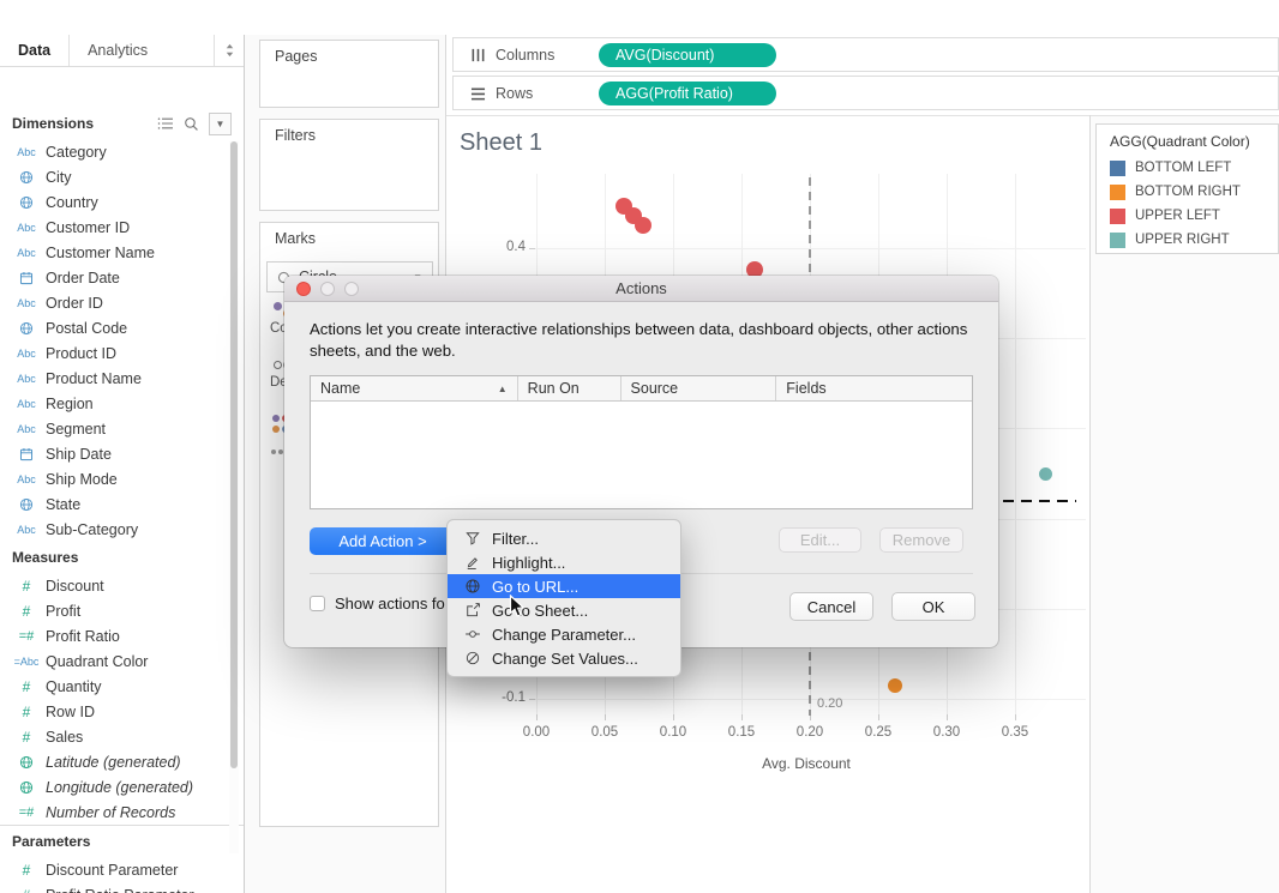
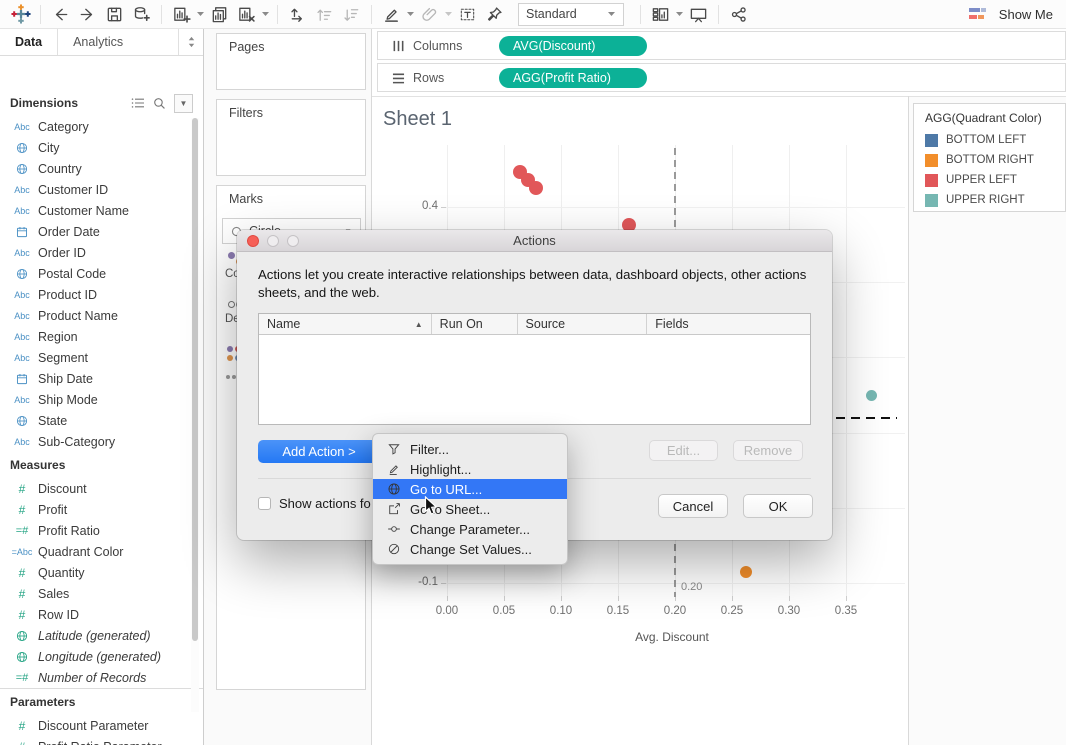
+ Standard
+ Show Me
  Data
  Analytics
  Dimensions
  ▼
  Abc
  Category
  City
  Country
  Abc
  Customer ID
  Abc
  Customer Name
  Order Date
  Abc
  Order ID
  Postal Code
  Abc
  Product ID
  Abc
  Product Name
  Abc
  Region
  Abc
  Segment
  Ship Date
  Abc
  Ship Mode
  State
  Abc
  Sub-Category
  Measures
  #
  Discount
  #
  Profit
  =#
  Profit Ratio
  =Abc
  Quadrant Color
  #
  Quantity
  #
- Row ID
+ Sales
  #
- Sales
+ Row ID
  Latitude (generated)
  Longitude (generated)
  =#
  Number of Records
  Parameters
  #
  Discount Parameter
  Pages
  Filters
  Marks
  Columns
  AVG(Discount)
  Rows
  AGG(Profit Ratio)
  Sheet 1
  AGG(Quadrant Color)
  BOTTOM LEFT
  BOTTOM RIGHT
  UPPER LEFT
  UPPER RIGHT
  0.00
  0.05
  0.10
  0.15
  0.20
  0.25
  0.30
  0.35
  0.4
  -0.1
  0.20
  Avg. Discount
  Actions
  Actions let you create interactive relationships between data, dashboard objects, other actions sheets, and the web.
  Name
  ▲
  Run On
  Source
  Fields
  Add Action >
  Edit...
  Remove
  Show actions fo
  Cancel
  OK
  Filter...
  Highlight...
  Go to URL...
  Goo Sheet...
  Change Parameter...
  Change Set Values...
